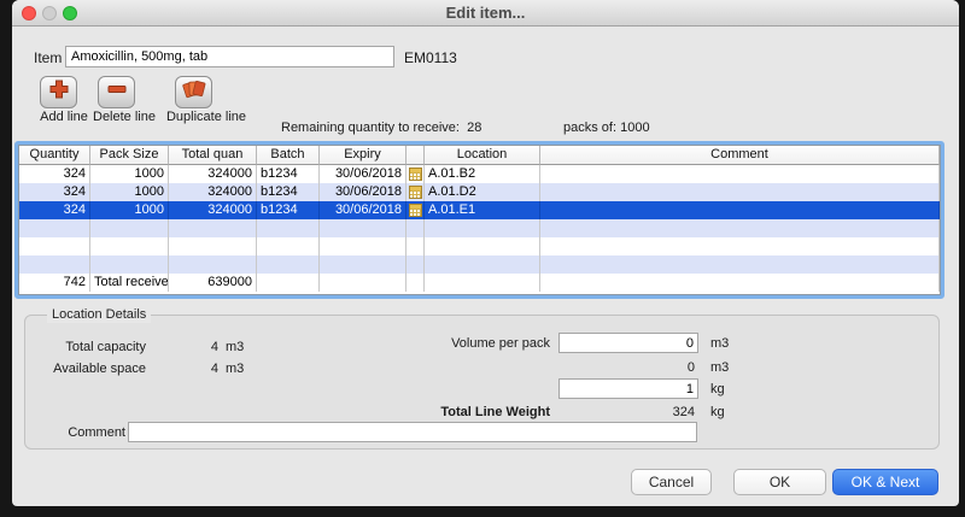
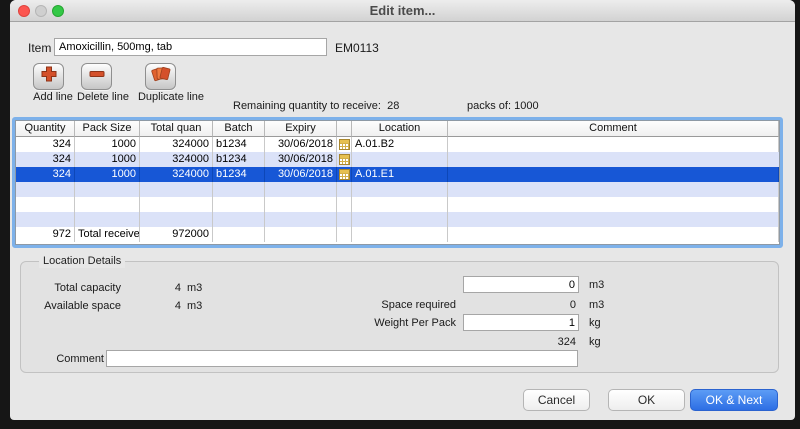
  Edit item...
  Item
  Amoxicillin, 500mg, tab
  EM0113
  Add line
  Delete line
  Duplicate line
  Remaining quantity to receive: 28
  packs of: 1000
  Quantity
  Pack Size
  Total quan
  Batch
  Expiry
  Location
  Comment
  324
  1000
  324000
  b1234
  30/06/2018
  A.01.B2
  324
  1000
  324000
  b1234
  30/06/2018
- A.01.D2
  324
  1000
  324000
  b1234
  30/06/2018
  A.01.E1
- 742
+ 972
  Total receive
- 639000
+ 972000
  Location Details
  Total capacity
  4
  m3
  Available space
  4
  m3
- Volume per pack
  0
  m3
+ Space required
  0
  m3
+ Weight Per Pack
  1
  kg
- Total Line Weight
  324
  kg
  Comment
  Cancel
  OK
  OK & Next
